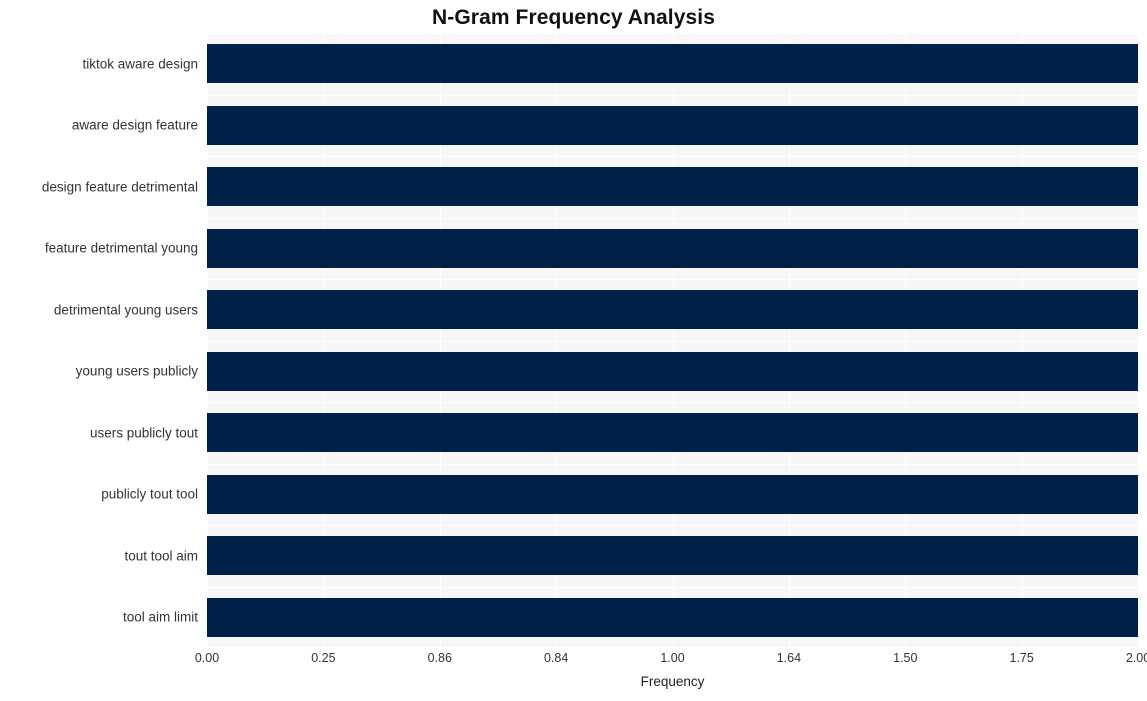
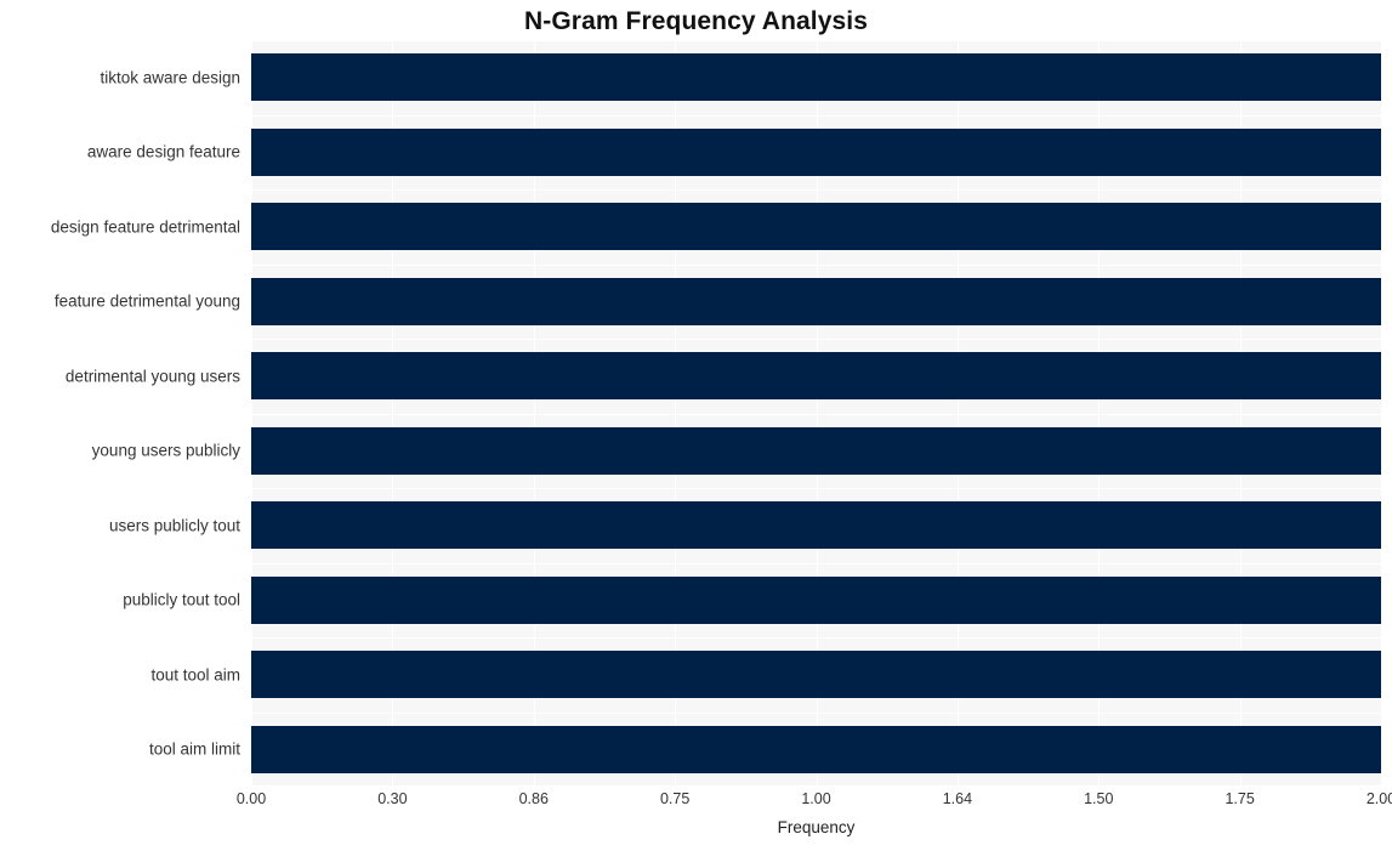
  N-Gram Frequency Analysis
  tiktok aware design
  aware design feature
  design feature detrimental
  feature detrimental young
  detrimental young users
  young users publicly
  users publicly tout
  publicly tout tool
  tout tool aim
  tool aim limit
  0.00
- 0.25
+ 0.30
  0.86
- 0.84
+ 0.75
  1.00
  1.64
  1.50
  1.75
  2.0
  Frequency
